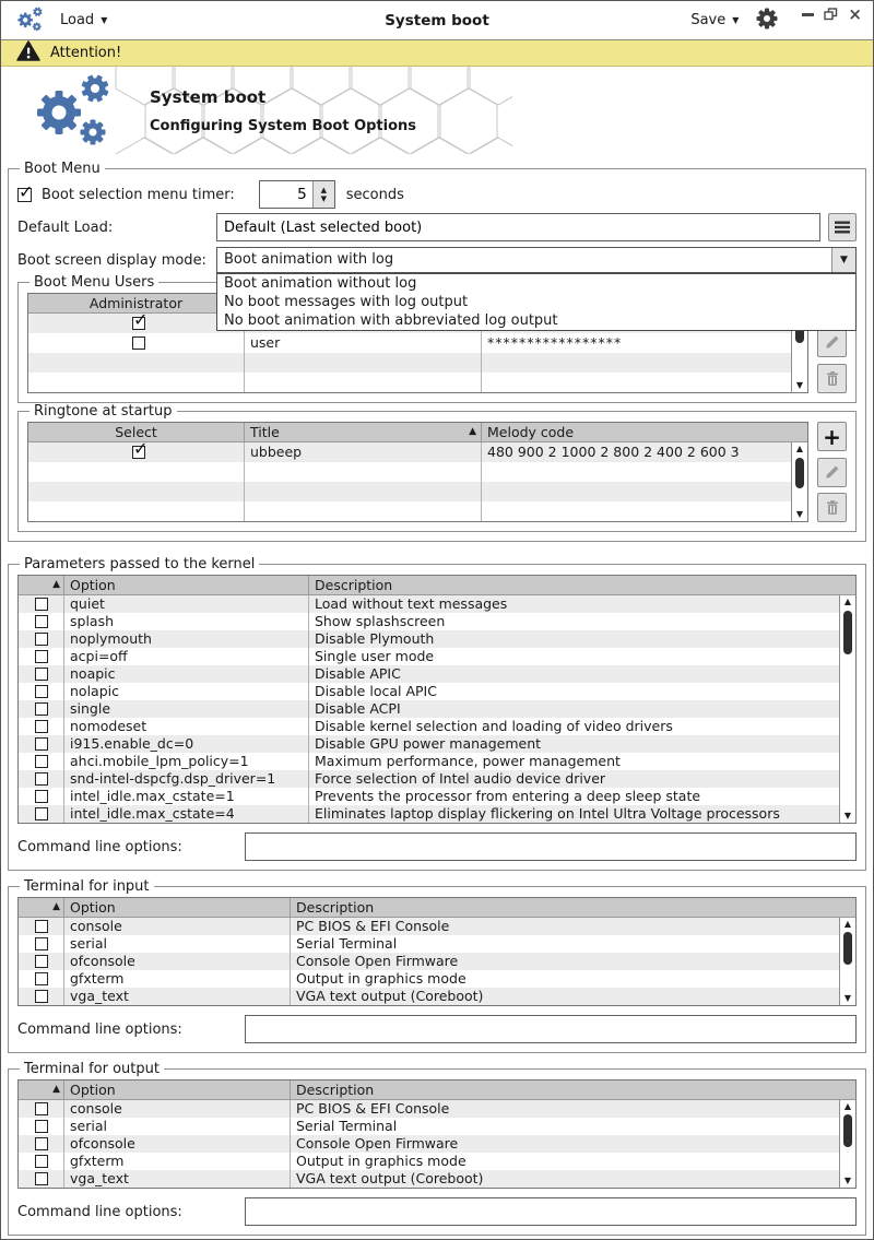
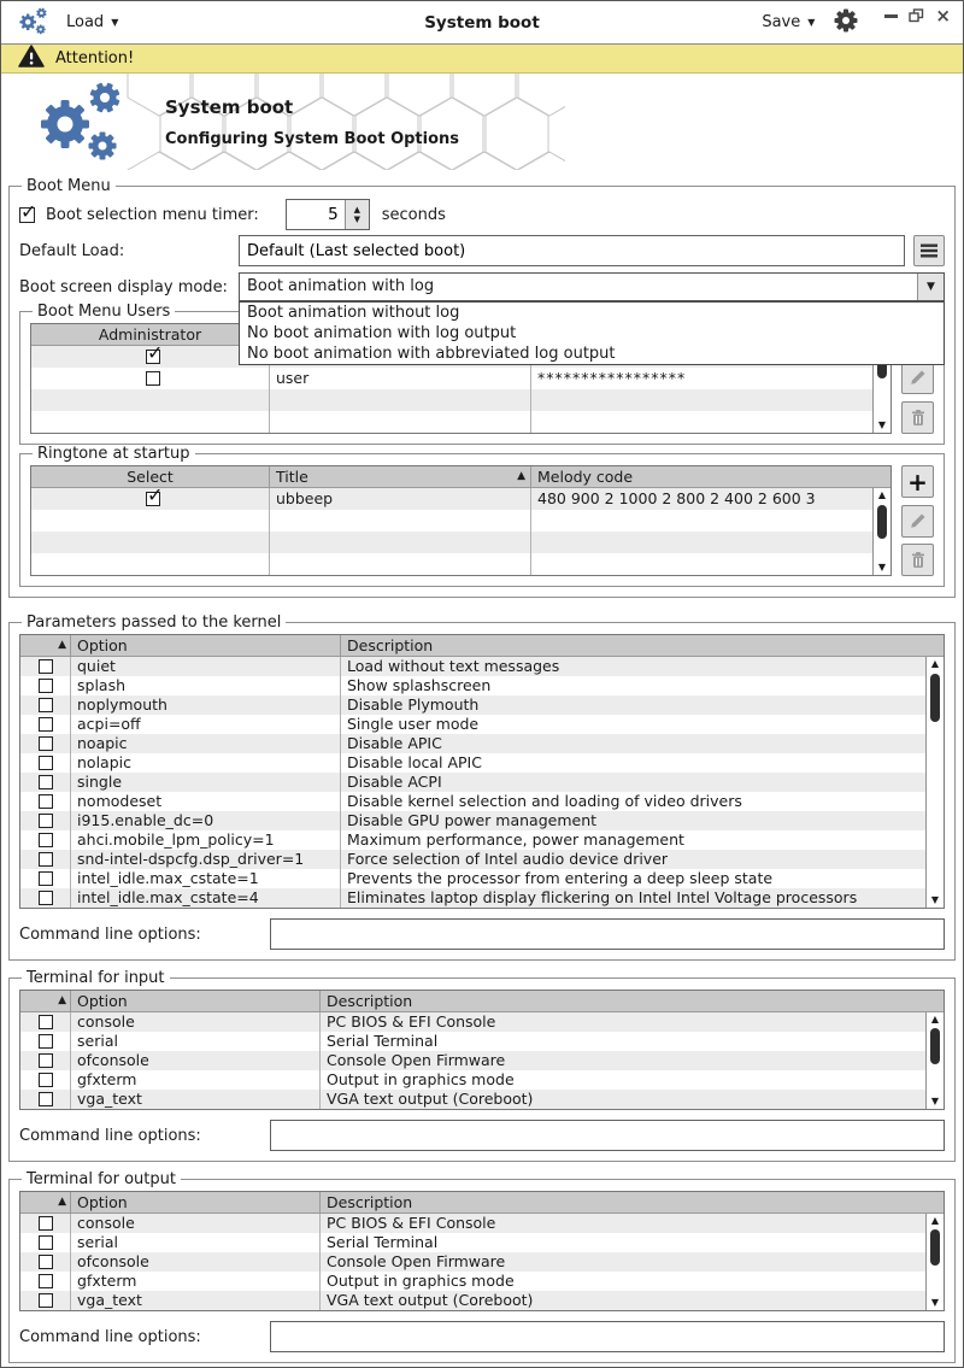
  Load
  ▼
  System boot
  Save
  ▼
  ×
  Attention!
  System boot
  Configuring System Boot Options
  Boot Menu
  Boot selection menu timer:
  5
  ▲
  ▼
  seconds
  Default Load:
  Default (Last selected boot)
  Boot screen display mode:
  Boot animation with log
  ▼
  Boot animation without log
- No boot messages with log output
+ No boot animation with log output
  No boot animation with abbreviated log output
  Boot Menu Users
  Administrator
  user
  *****************
  ▼
  Ringtone at startup
  Select
  Title
  ▲
  Melody code
  ubbeep
  480 900 2 1000 2 800 2 400 2 600 3
  ▲
  ▼
  +
  Parameters passed to the kernel
  ▲
  Option
  Description
  quiet
  Load without text messages
  splash
  Show splashscreen
  noplymouth
  Disable Plymouth
  acpi=off
  Single user mode
  noapic
  Disable APIC
  nolapic
  Disable local APIC
  single
  Disable ACPI
  nomodeset
  Disable kernel selection and loading of video drivers
  i915.enable_dc=0
  Disable GPU power management
  ahci.mobile_lpm_policy=1
  Maximum performance, power management
  snd-intel-dspcfg.dsp_driver=1
  Force selection of Intel audio device driver
  intel_idle.max_cstate=1
  Prevents the processor from entering a deep sleep state
  intel_idle.max_cstate=4
- Eliminates laptop display flickering on Intel Ultra Voltage processors
+ Eliminates laptop display flickering on Intel Intel Voltage processors
  ▲
  ▼
  Command line options:
  Terminal for input
  ▲
  Option
  Description
  console
  PC BIOS & EFI Console
  serial
  Serial Terminal
  ofconsole
  Console Open Firmware
  gfxterm
  Output in graphics mode
  vga_text
  VGA text output (Coreboot)
  ▲
  ▼
  Command line options:
  Terminal for output
  ▲
  Option
  Description
  console
  PC BIOS & EFI Console
  serial
  Serial Terminal
  ofconsole
  Console Open Firmware
  gfxterm
  Output in graphics mode
  vga_text
  VGA text output (Coreboot)
  ▲
  ▼
  Command line options:
